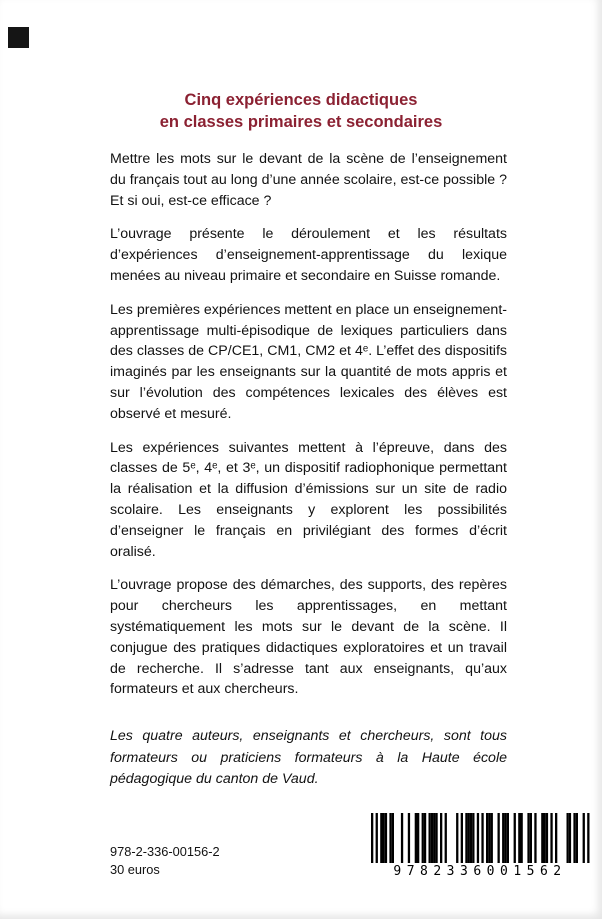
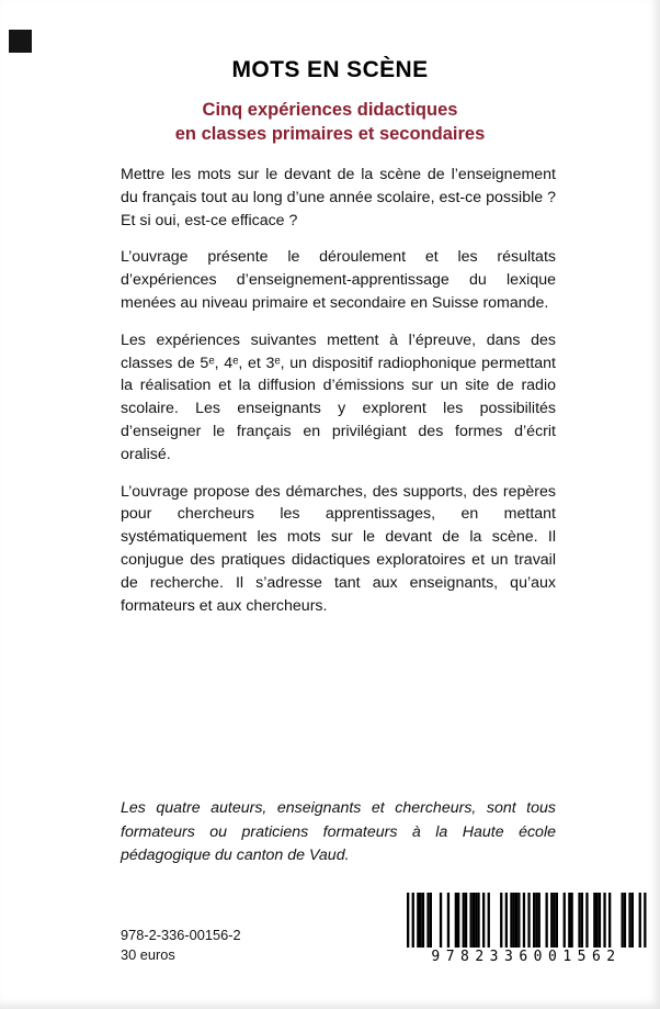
+ MOTS EN SCÈNE
  Cinq expériences didactiques
  en classes primaires et secondaires
  Mettre les mots sur le devant de la scène de l’enseignement du français tout au long d’une année scolaire, est-ce possible ? Et si oui, est-ce efficace ?
  L’ouvrage présente le déroulement et les résultats d’expériences d’enseignement-apprentissage du lexique menées au niveau primaire et secondaire en Suisse romande.
- Les premières expériences mettent en place un enseignement-apprentissage multi-épisodique de lexiques particuliers dans des classes de CP/CE1, CM1, CM2 et 4ᵉ. L’effet des dispositifs imaginés par les enseignants sur la quantité de mots appris et sur l’évolution des compétences lexicales des élèves est observé et mesuré.
  Les expériences suivantes mettent à l’épreuve, dans des classes de 5ᵉ, 4ᵉ, et 3ᵉ, un dispositif radiophonique permettant la réalisation et la diffusion d’émissions sur un site de radio scolaire. Les enseignants y explorent les possibilités d’enseigner le français en privilégiant des formes d’écrit oralisé.
  L’ouvrage propose des démarches, des supports, des repères pour chercheurs les apprentissages, en mettant systématiquement les mots sur le devant de la scène. Il conjugue des pratiques didactiques exploratoires et un travail de recherche. Il s’adresse tant aux enseignants, qu’aux formateurs et aux chercheurs.
  Les quatre auteurs, enseignants et chercheurs, sont tous formateurs ou praticiens formateurs à la Haute école pédagogique du canton de Vaud.
  978-2-336-00156-2
  30 euros
  9782336001562
